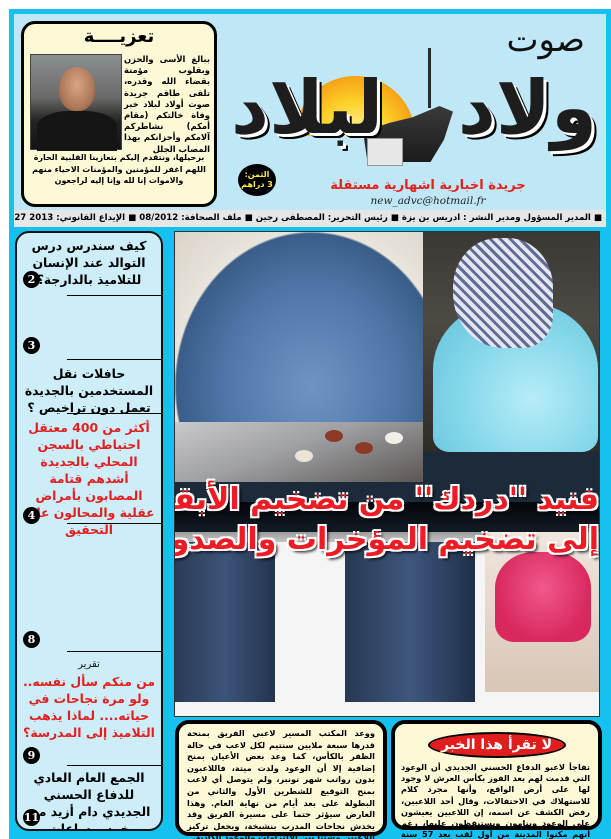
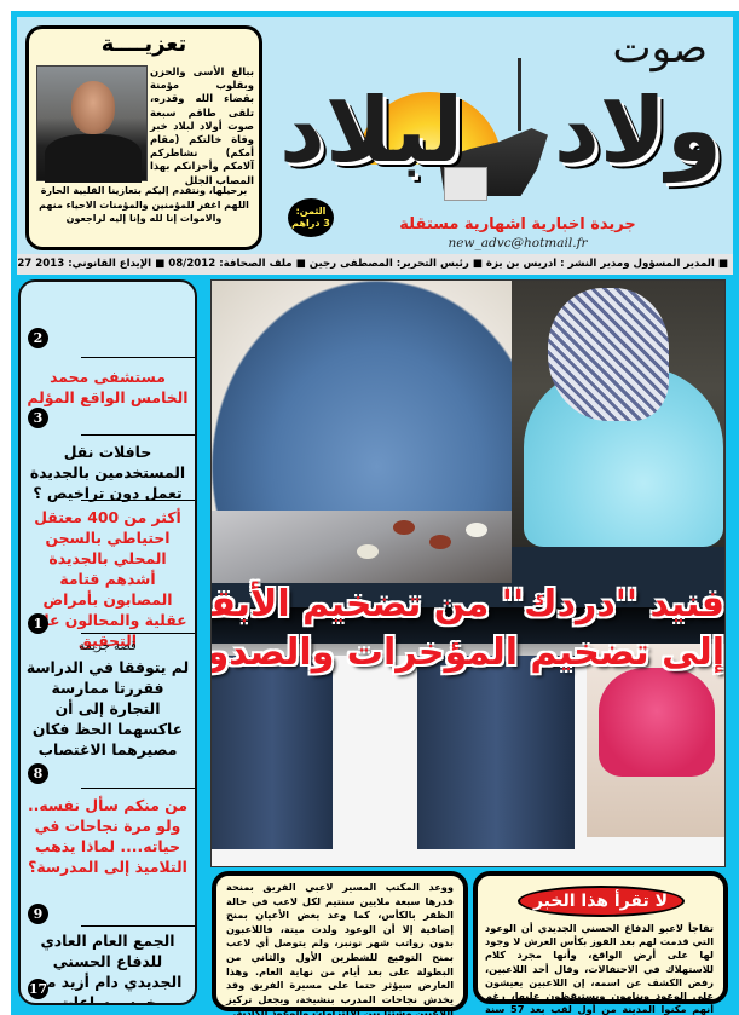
  تعزيــــة
- ببالغ الأسى والحزن وبقلوب مؤمنة بقضاء الله وقدره، تلقى طاقم جريدة صوت أولاد لبلاد خبر وفاة خالتكم (مقام أمكم) نشاطركم آلامكم وأحزانكم بهذا المصاب الجلل
+ ببالغ الأسى والحزن وبقلوب مؤمنة بقضاء الله وقدره، تلقى طاقم سبعة صوت أولاد لبلاد خبر وفاة خالتكم (مقام أمكم) نشاطركم آلامكم وأحزانكم بهذا المصاب الجلل
  برحيلها، ونتقدم إليكم بتعازينا القلبية الحارة اللهم اغفر للمؤمنين والمؤمنات الاحياء منهم والاموات إنا لله وإنا إليه لراجعون
  صوت
  ولاد
  لبلاد
  الثمن:
  3 دراهم
  جريدة اخبارية اشهارية مستقلة
  new_advc@hotmail.fr
  ■ المدير المسؤول ومدير النشر : ادريس بن يزة ■ رئيس التحرير: المصطفى رجين ■ ملف الصحافة: 08/2012 ■ الإيداع القانوني: 2013 27
- كيف سندرس درس التوالد عند الإنسان للتلاميذ بالدارجة؟
  2
+ مستشفى محمد الخامس الواقع المؤلم
  3
  حافلات نقل المستخدمين بالجديدة تعمل دون تراخيص ؟
  أكثر من 400 معتقل احتياطي بالسجن المحلي بالجديدة أشدهم قتامة المصابون بأمراض عقلية والمحالون ع التحقيق
- 4
+ 1
+ قصة جريمة
+ لم يتوفقا في الدراسة فقررتا ممارسة التجارة إلى أن عاكسهما الحظ فكان مصيرهما الاغتصاب
  8
- تقرير
  من منكم سأل نفسه.. ولو مرة نجاحات في حياته.... لماذا يذهب التلاميذ إلى المدرسة؟
  9
  الجمع العام العادي للدفاع الحسني الجديدي دام أزيد م خمس ساعات
- 11
+ 17
  فنيد ''دردك'' من تضخيم الأبق
  إلى تضخيم المؤخرات والصدو
  ووعد المكتب المسير لاعبي الفريق بمنحة قدرها سبعة ملايين سنتيم لكل لاعب في حالة الظفر بالكأس، كما وعد بعض الأعيان بمنح إضافية إلا أن الوعود ولدت ميتة، فاللاعبون بدون رواتب شهر نونبر، ولم يتوصل أي لاعب بمنح التوقيع للشطرين الأول والثاني من البطولة على بعد أيام من نهاية العام. وهذا العارض سيؤثر حتما على مسيرة الفريق وقد يخدش نجاحات المدرب بنشيخة، ويجعل تركيز اللاعبين مشتتا بين الالتزامات والوعود الكاذبة.
  لا تقرأ هذا الخبر
  تفاجأ لاعبو الدفاع الحسني الجديدي أن الوعود التي قدمت لهم بعد الفوز بكأس العرش لا وجود لها على أرض الواقع، وأنها مجرد كلام للاستهلاك في الاحتفالات، وقال أحد اللاعبين، رفض الكشف عن اسمه، إن اللاعبين يعيشون على الوعود وينامون ويستيقظون عليها، رغم أنهم مكنوا المدينة من أول لقب بعد 57 سنة
